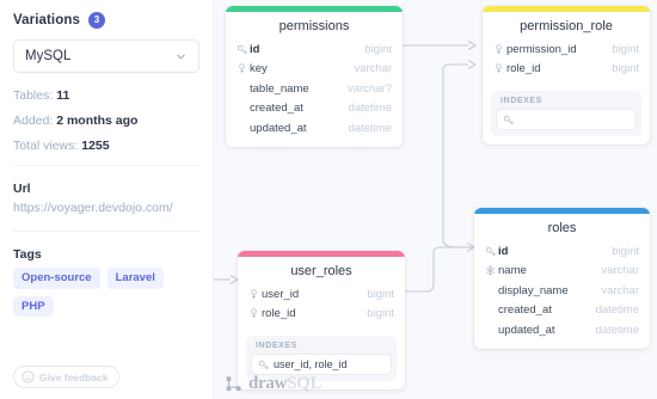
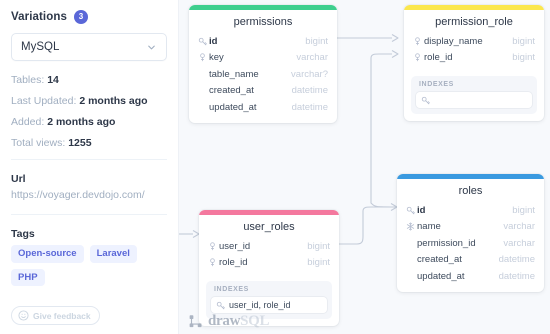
  Variations
  3
  MySQL
- Tables: 11
+ Tables: 14
+ Last Updated: 2 months ago
  Added: 2 months ago
  Total views: 1255
  Url
  https://voyager.devdojo.com/
  Tags
  Open-source
  Laravel
  PHP
  Give feedback
  permissions
  id
  bigint
  key
  varchar
  table_name
  varchar?
  created_at
  datetime
  updated_at
  datetime
  permission_role
- permission_id
+ display_name
  bigint
  role_id
  bigint
  roles
  id
  bigint
  name
  varchar
- display_name
+ permission_id
  varchar
  created_at
  datetime
  updated_at
  datetime
  user_roles
  user_id
  bigint
  role_id
  bigint
  user_id, role_id
  drawSQL
